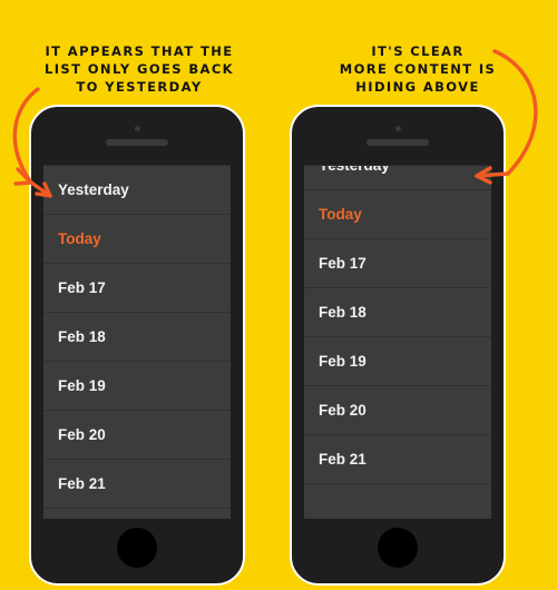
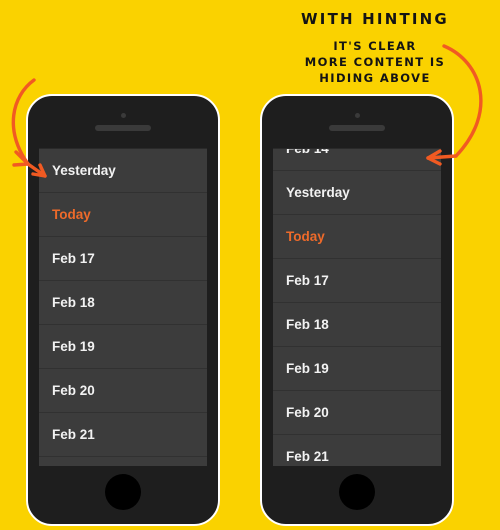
- IT APPEARS THAT THE
- LIST ONLY GOES BACK
- TO YESTERDAY
  Yesterday
  Today
  Feb 17
  Feb 18
  Feb 19
  Feb 20
  Feb 21
+ WITH HINTING
  IT'S CLEAR
  MORE CONTENT IS
  HIDING ABOVE
+ Feb 14
  Yesterday
  Today
  Feb 17
  Feb 18
  Feb 19
  Feb 20
  Feb 21
